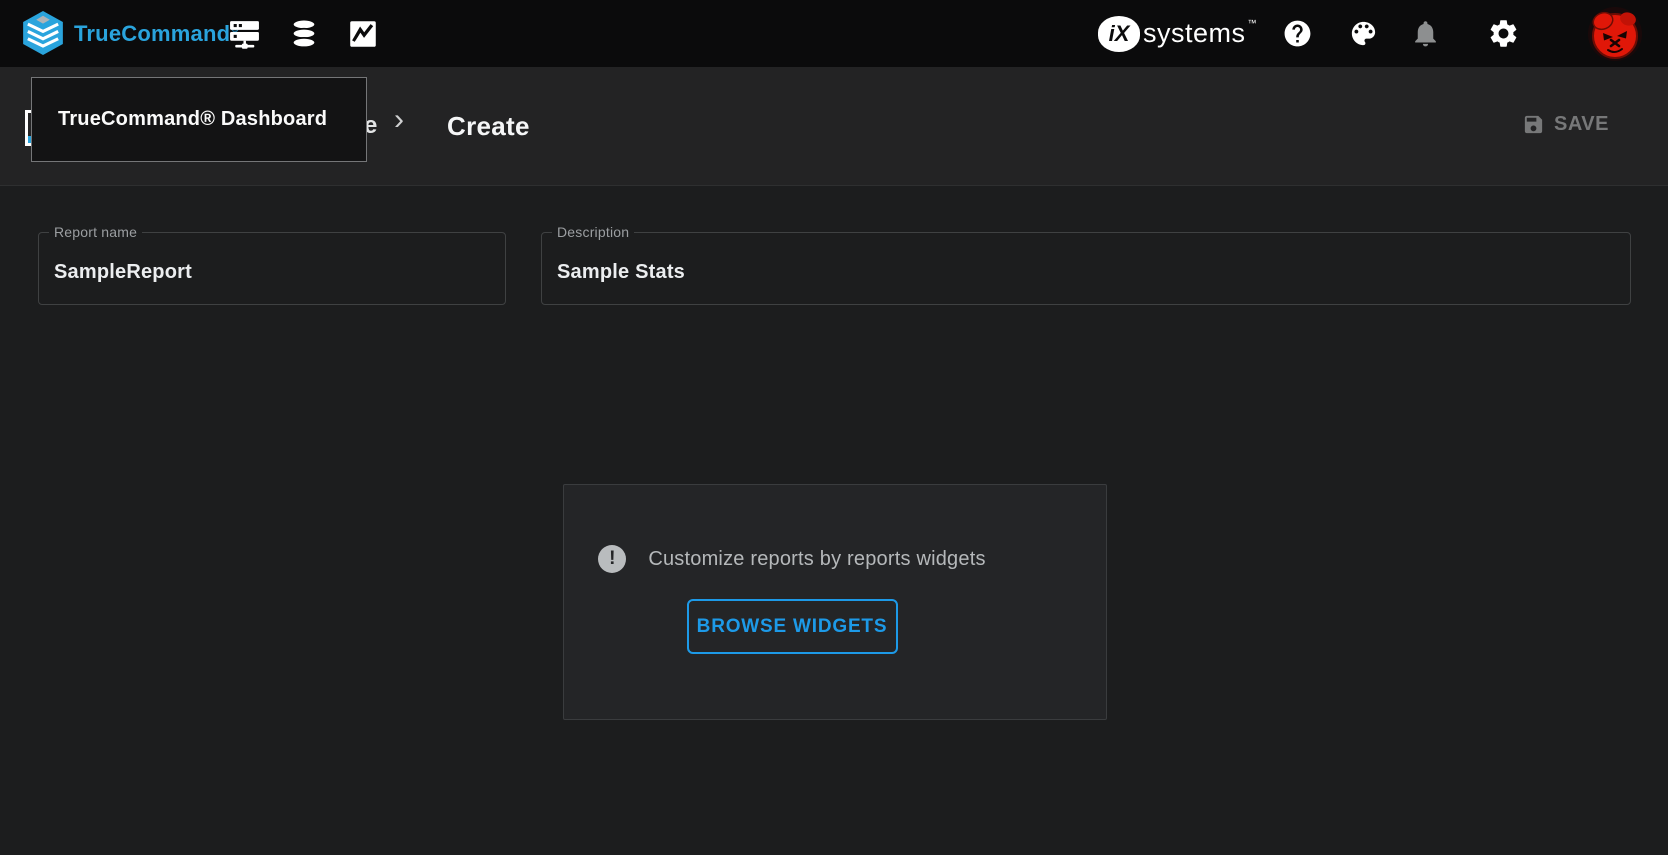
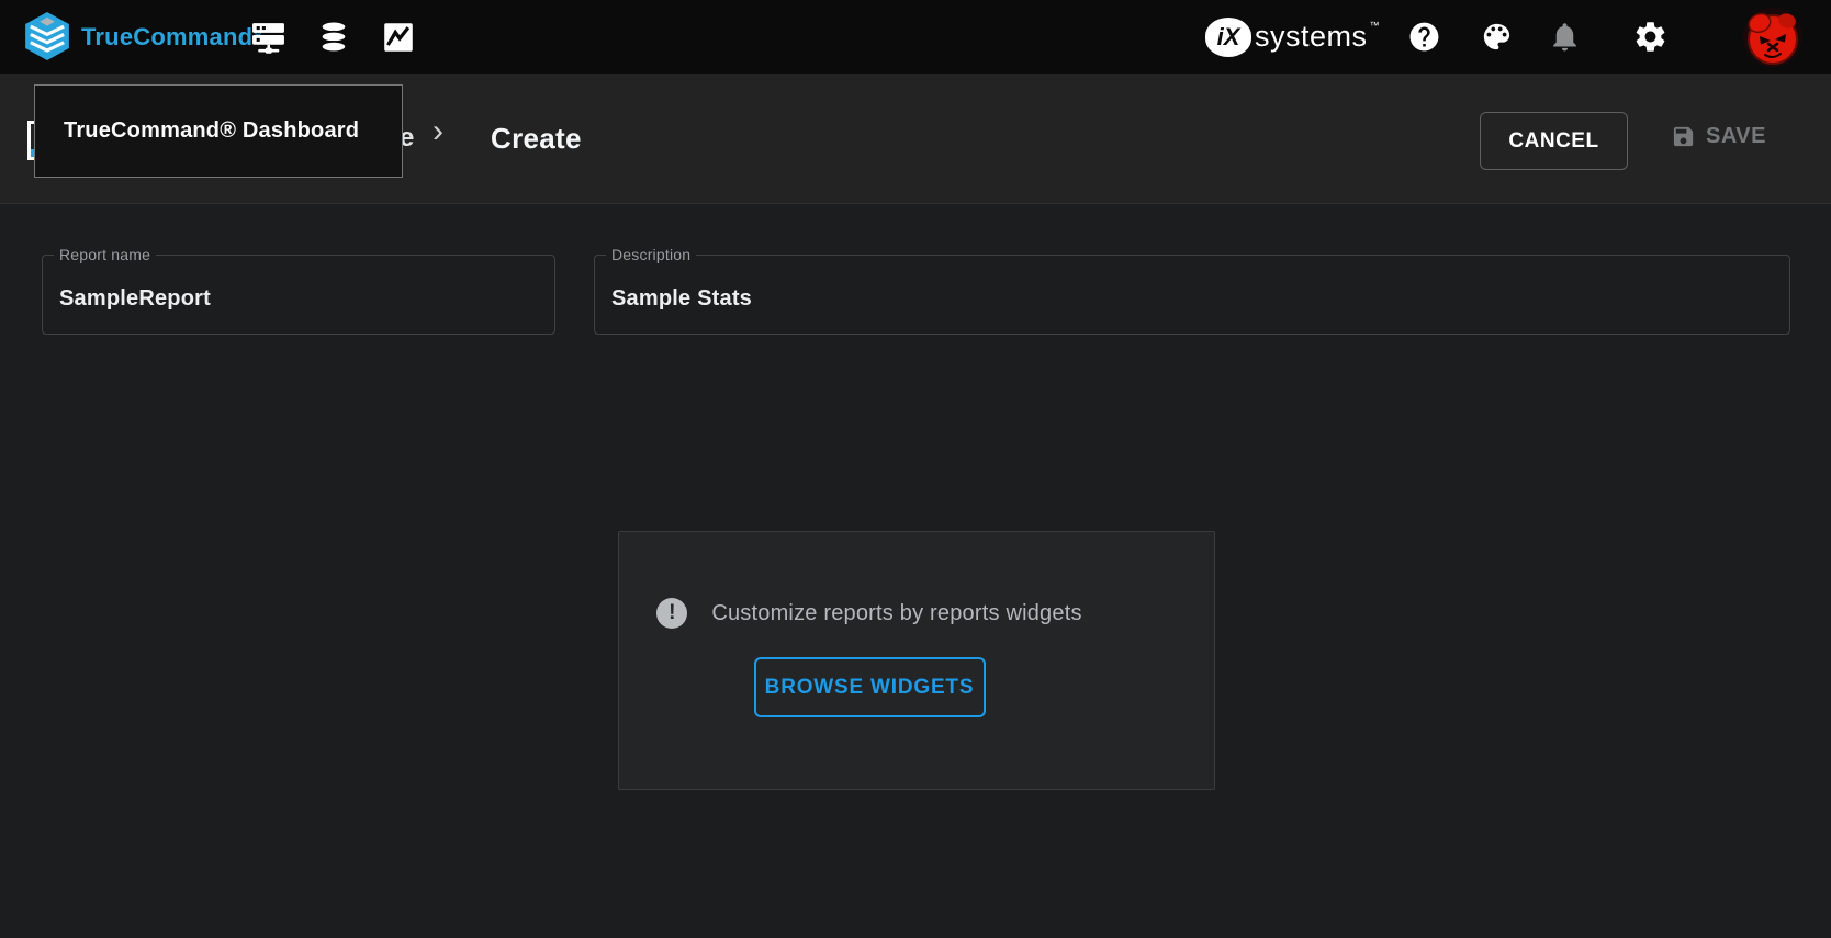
  TrueCommand
  iX
  systems
  ™
  e
  ›
  Create
  TrueCommand® Dashboard
+ CANCEL
  SAVE
  Report name
  SampleReport
  Description
  Sample Stats
  !
  Customize reports by reports widgets
  BROWSE WIDGETS
